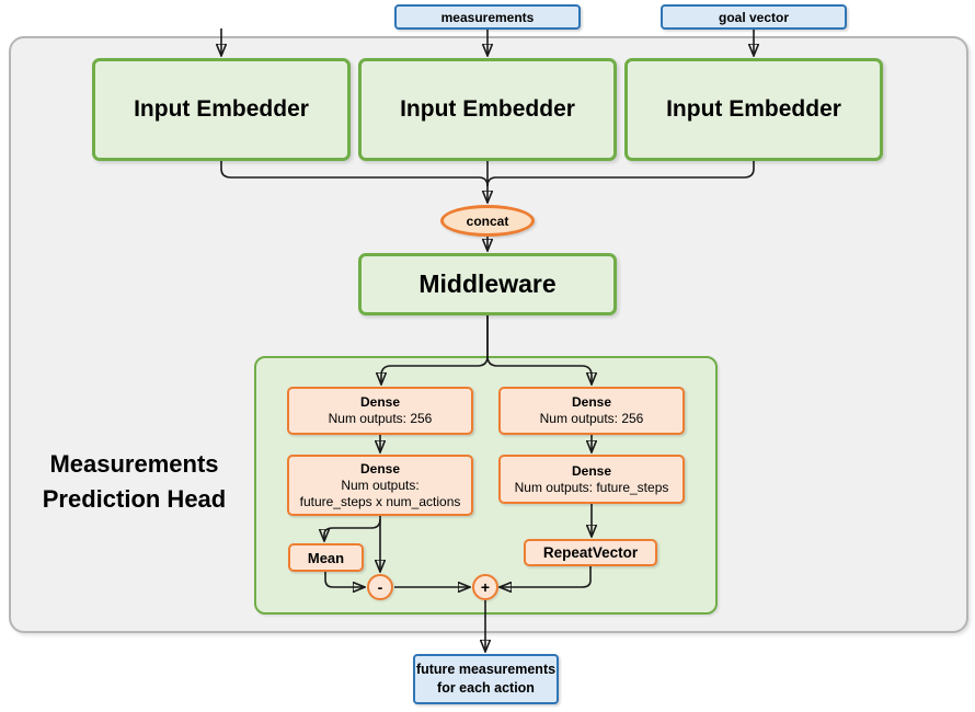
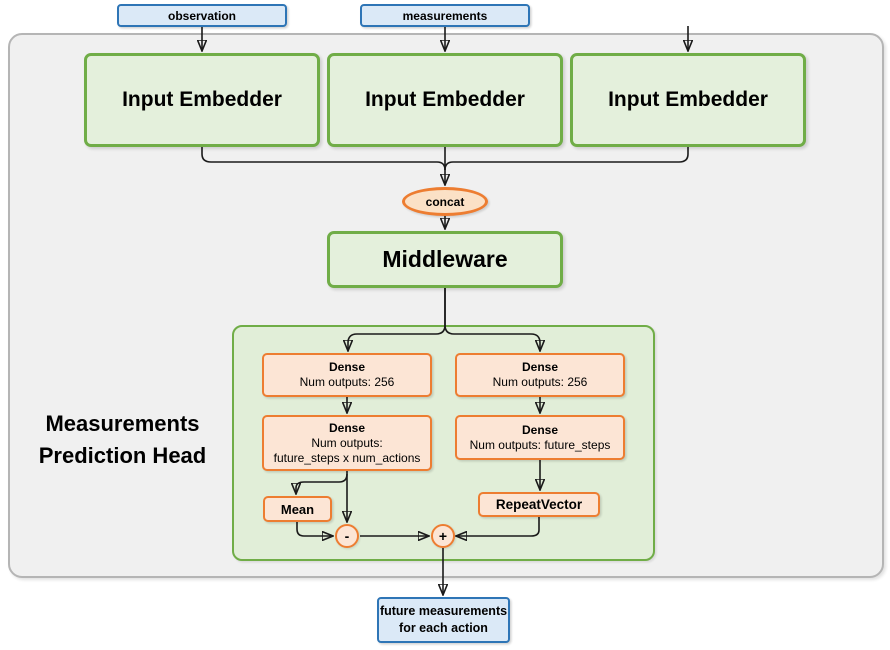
  Measurements
  Prediction Head
+ observation
  measurements
- goal vector
  Input Embedder
  Input Embedder
  Input Embedder
  concat
  Middleware
  Dense
  Num outputs: 256
  Dense
  Num outputs:
  future_steps x num_actions
  Dense
  Num outputs: 256
  Dense
  Num outputs: future_steps
  Mean
  RepeatVector
  -
  +
  future measurements
  for each action
